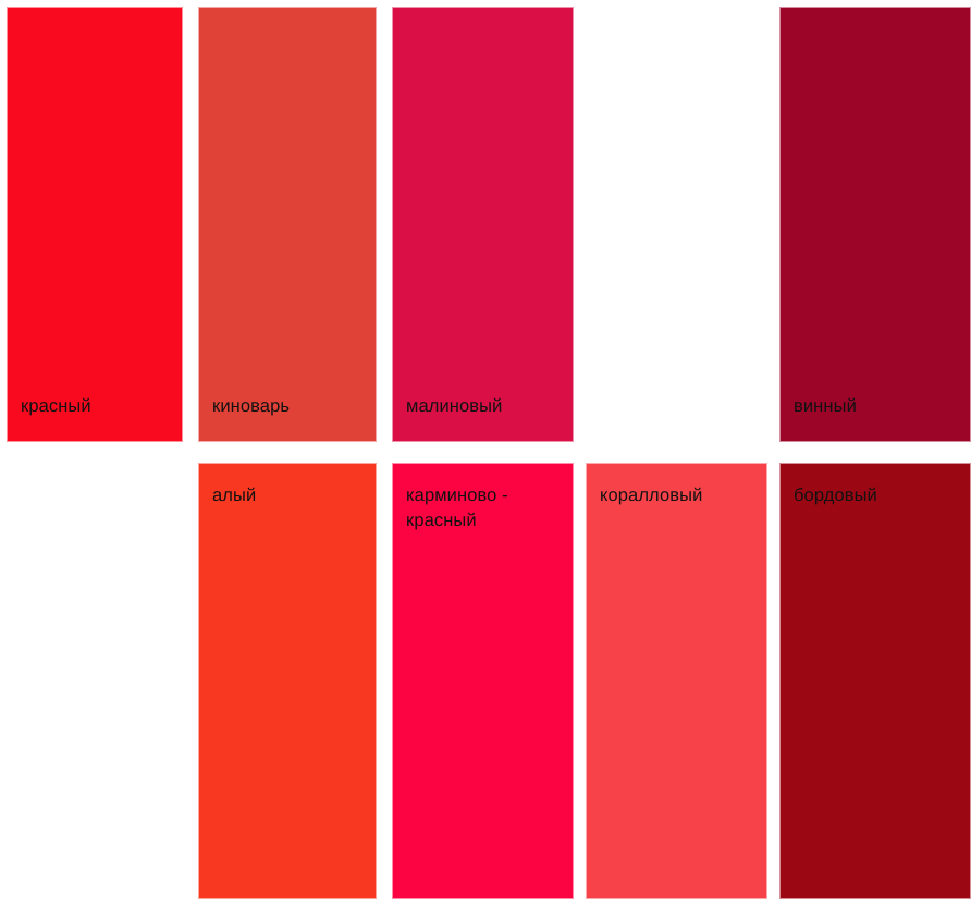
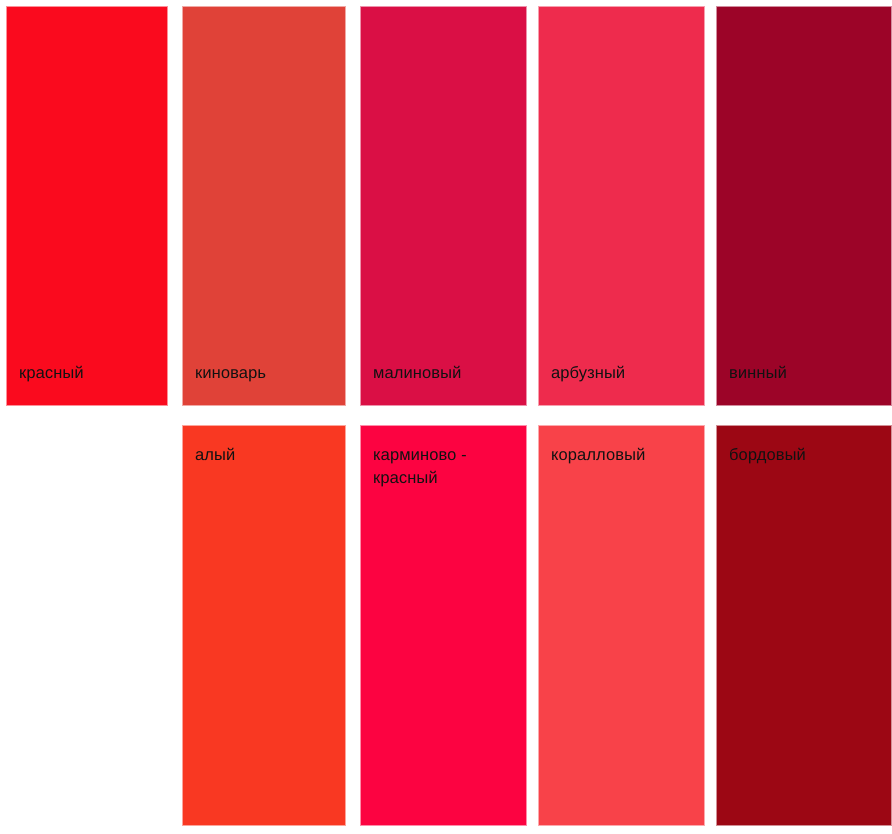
  красный
  киноварь
  малиновый
+ арбузный
  винный
  алый
  карминово -
  красный
  коралловый
  бордовый
